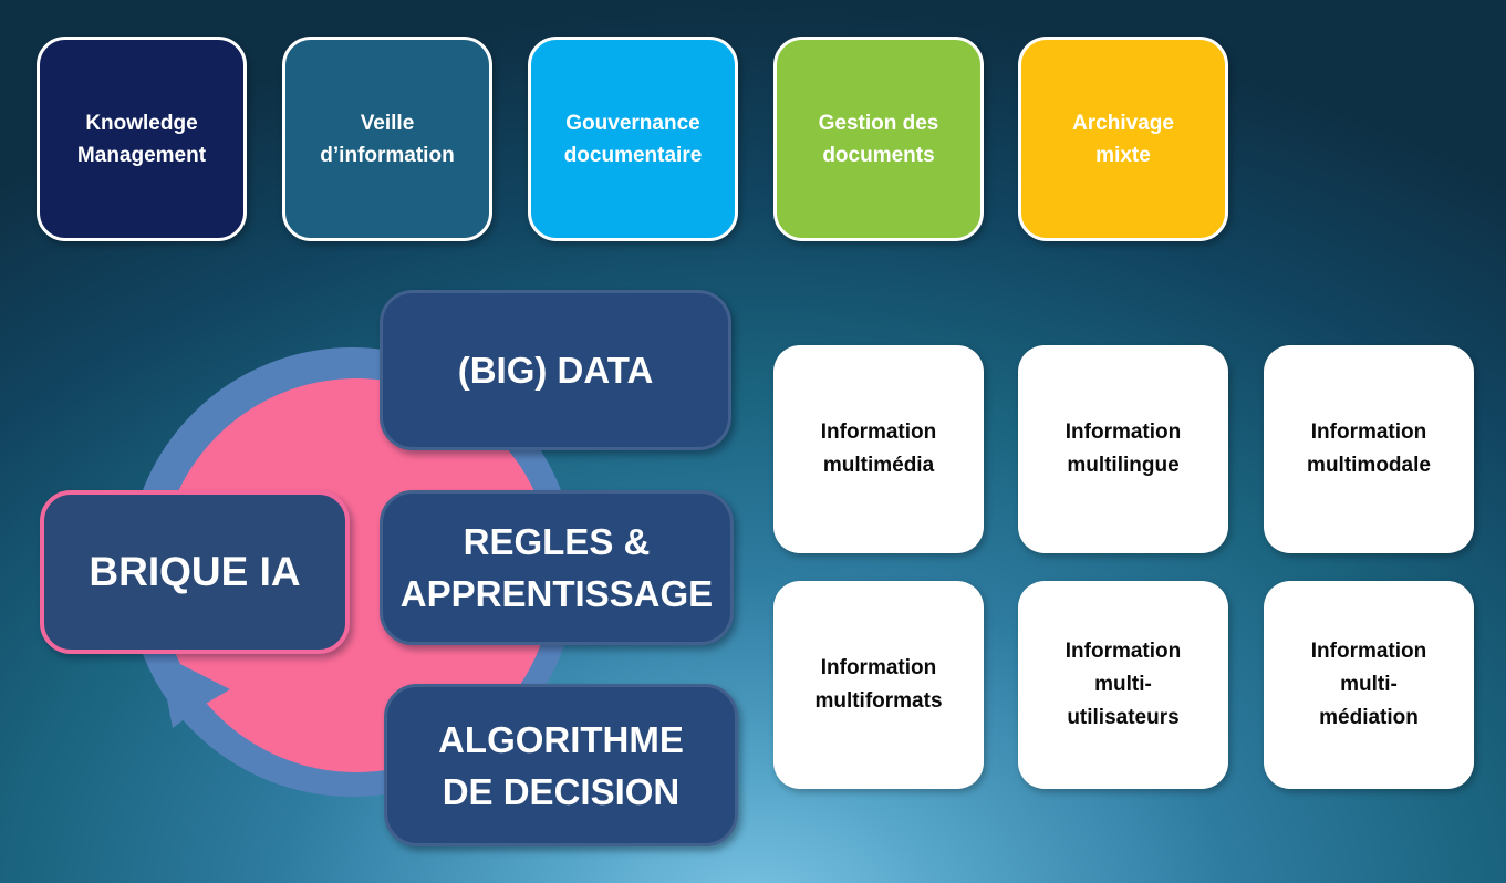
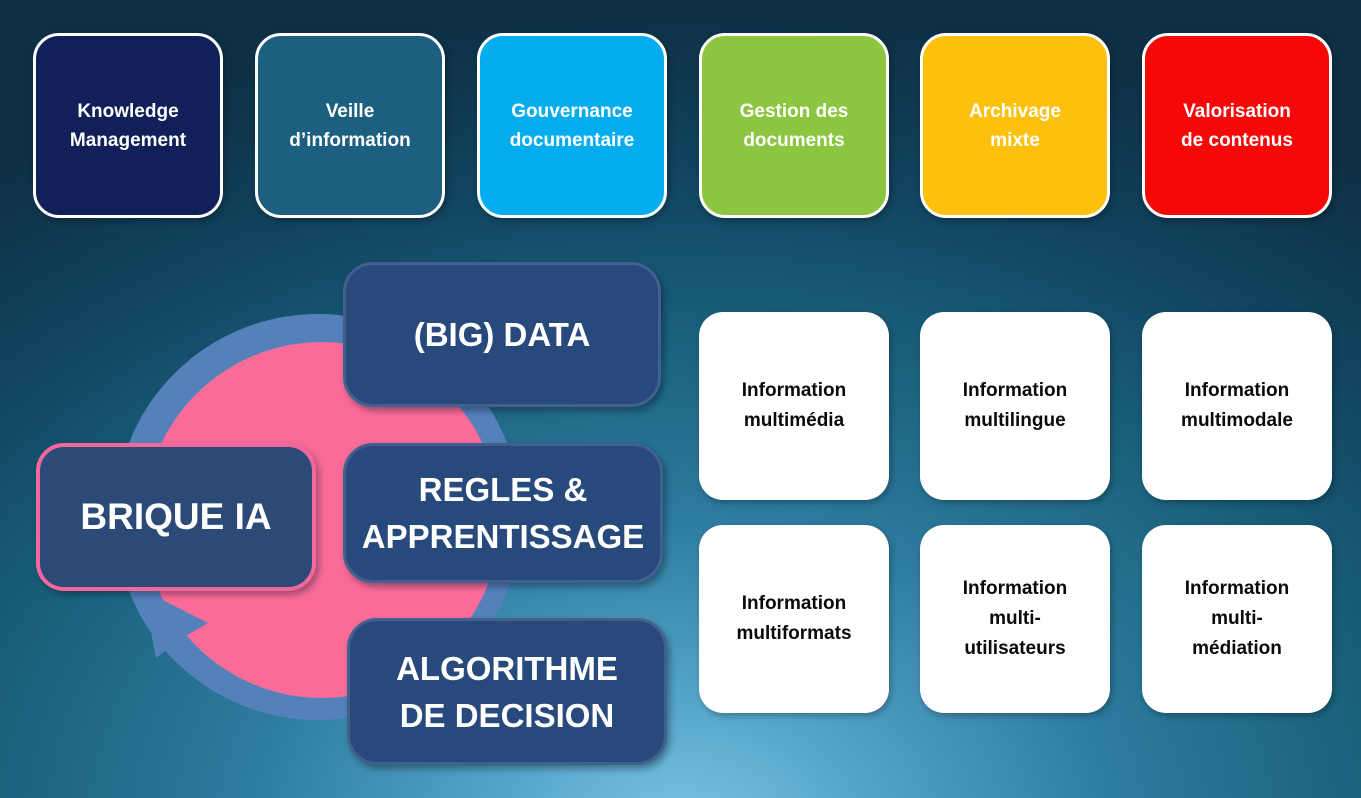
  Knowledge
  Management
  Veille
  d’information
  Gouvernance
  documentaire
  Gestion des
  documents
  Archivage
  mixte
+ Valorisation
+ de contenus
  (BIG) DATA
  REGLES &
  APPRENTISSAGE
  ALGORITHME
  DE DECISION
  BRIQUE IA
  Information
  multimédia
  Information
  multilingue
  Information
  multimodale
  Information
  multiformats
  Information
  multi-
  utilisateurs
  Information
  multi-
  médiation
